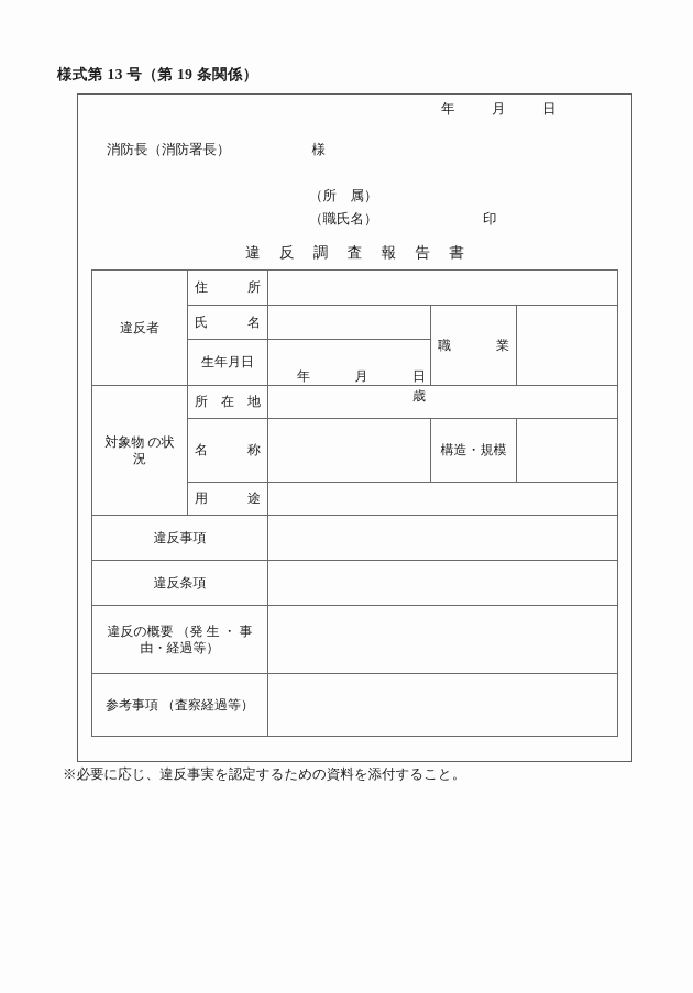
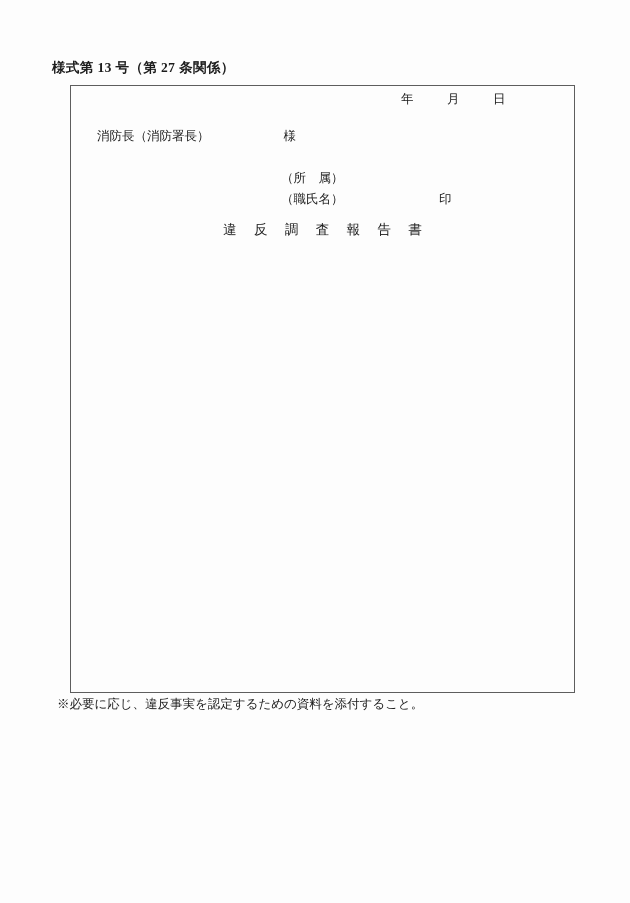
- 様式第 13 号（第 19 条関係）
+ 様式第 13 号（第 27 条関係）
  年 月 日
  消防長（消防署長） 様
  （所 属）
  （職氏名）
  印
  違 反 調 査 報 告 書
- 違反者	住 所
- 氏 名		職 業
- 生年月日	年 月 日 歳
- 対象物 の状況	所 在 地
- 名 称		構造・規模
- 用 途
- 違反事項
- 違反条項
- 違反の概要 （発 生 ・ 事 由・経過等）
- 参考事項 （査察経過等）
  ※必要に応じ、違反事実を認定するための資料を添付すること。
